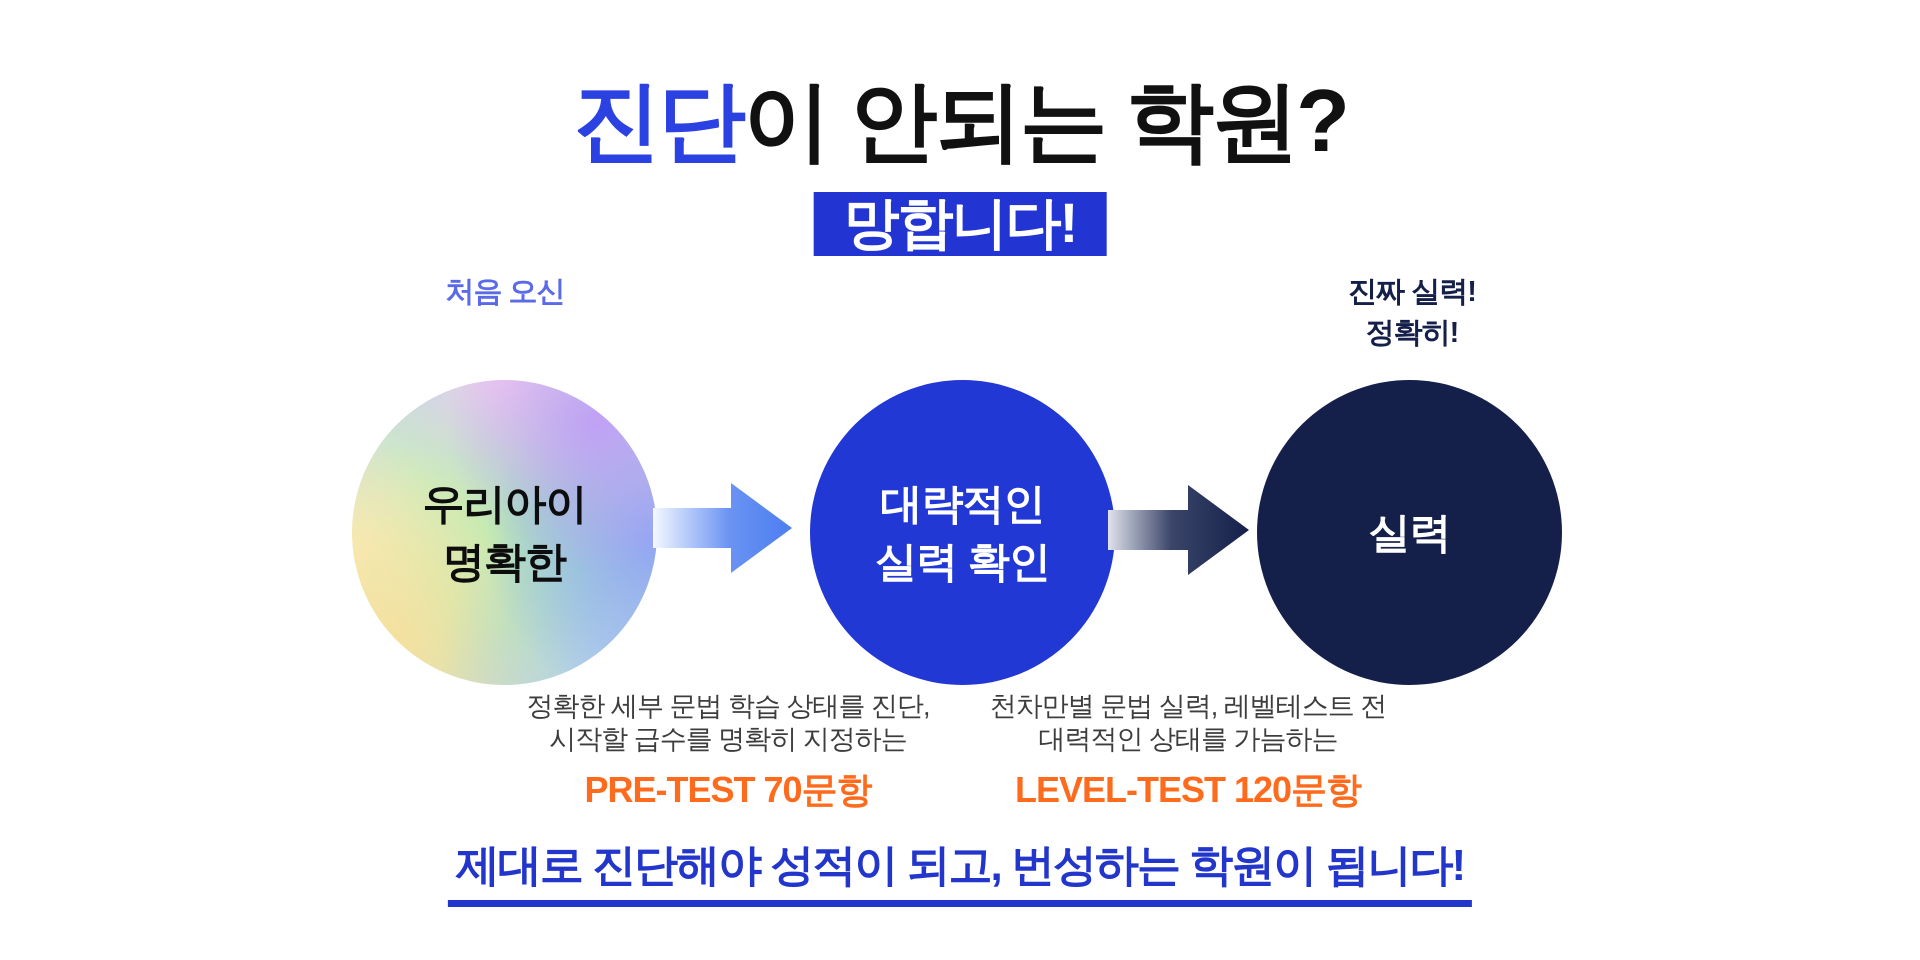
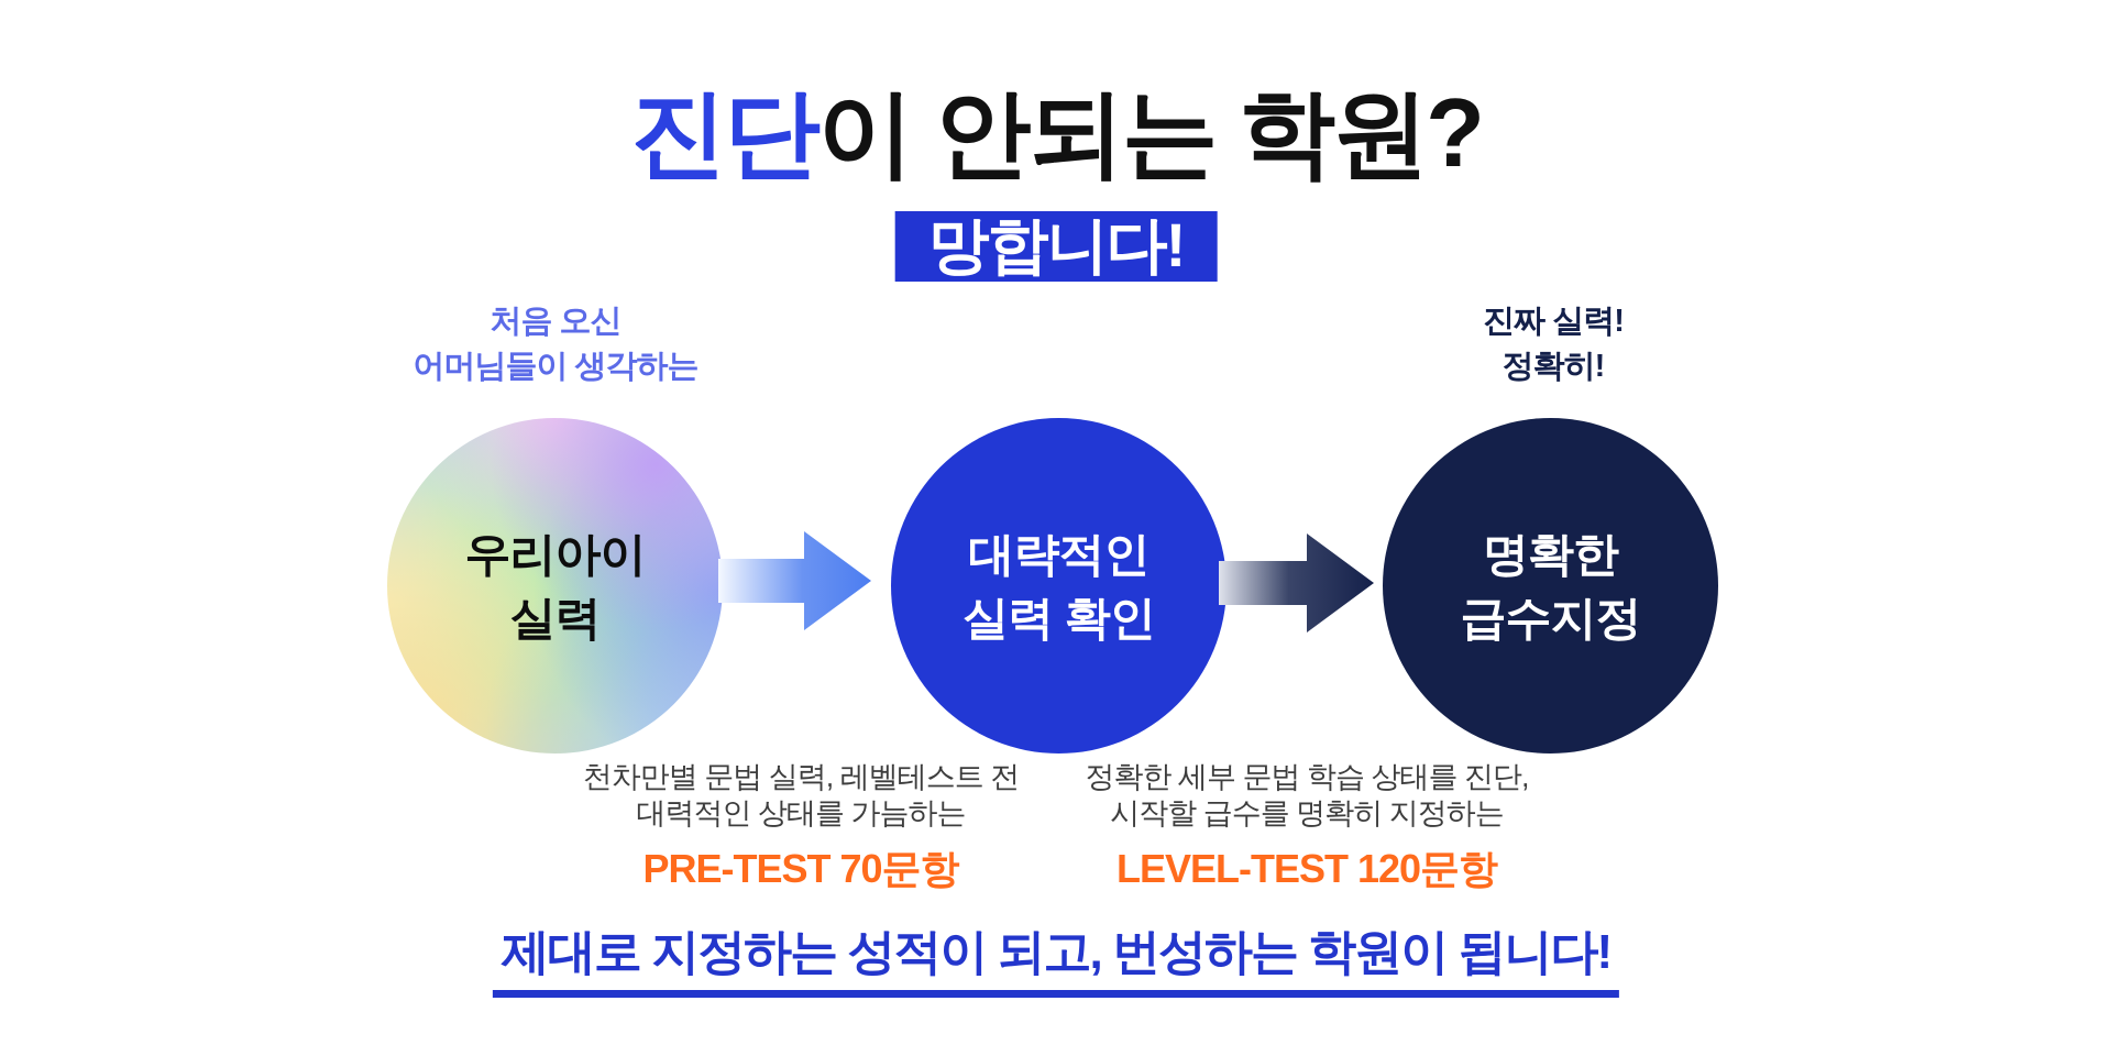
  진단이 안되는 학원?
  망합니다!
  처음 오신
+ 어머님들이 생각하는
  진짜 실력!
  정확히!
  우리아이
- 명확한
+ 실력
  대략적인
  실력 확인
- 실력
+ 명확한
+ 급수지정
- 정확한 세부 문법 학습 상태를 진단,
+ 천차만별 문법 실력, 레벨테스트 전
- 시작할 급수를 명확히 지정하는
+ 대력적인 상태를 가늠하는
  PRE-TEST 70문항
- 천차만별 문법 실력, 레벨테스트 전
+ 정확한 세부 문법 학습 상태를 진단,
- 대력적인 상태를 가늠하는
+ 시작할 급수를 명확히 지정하는
  LEVEL-TEST 120문항
- 제대로 진단해야 성적이 되고, 번성하는 학원이 됩니다!
+ 제대로 지정하는 성적이 되고, 번성하는 학원이 됩니다!
